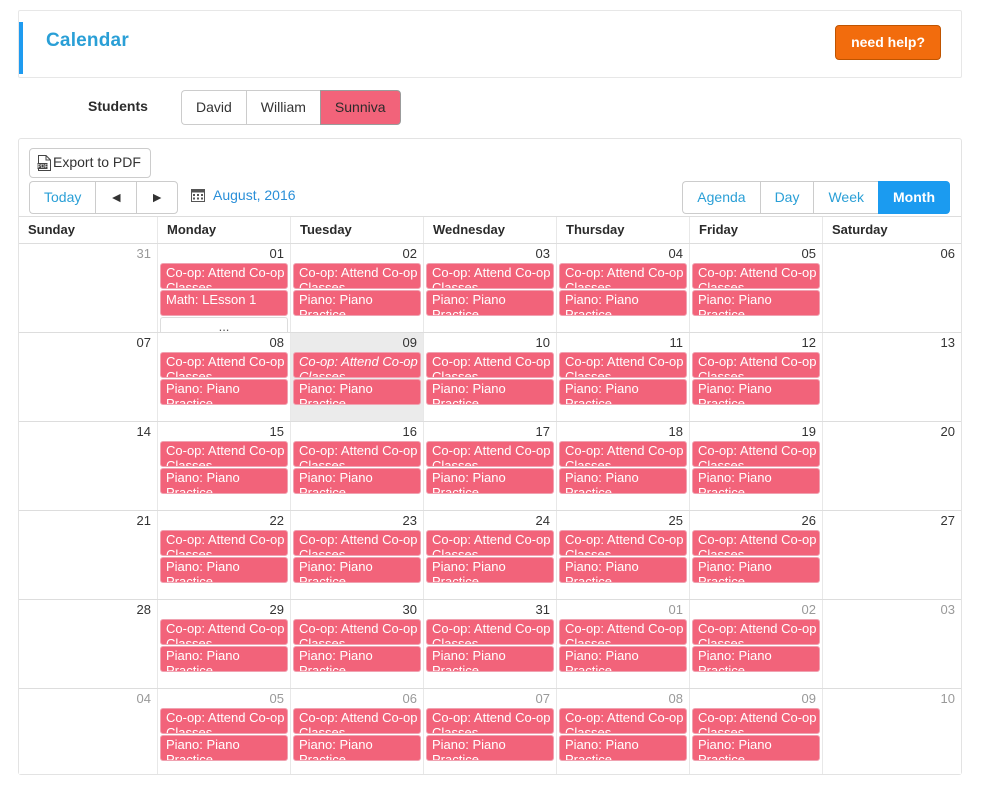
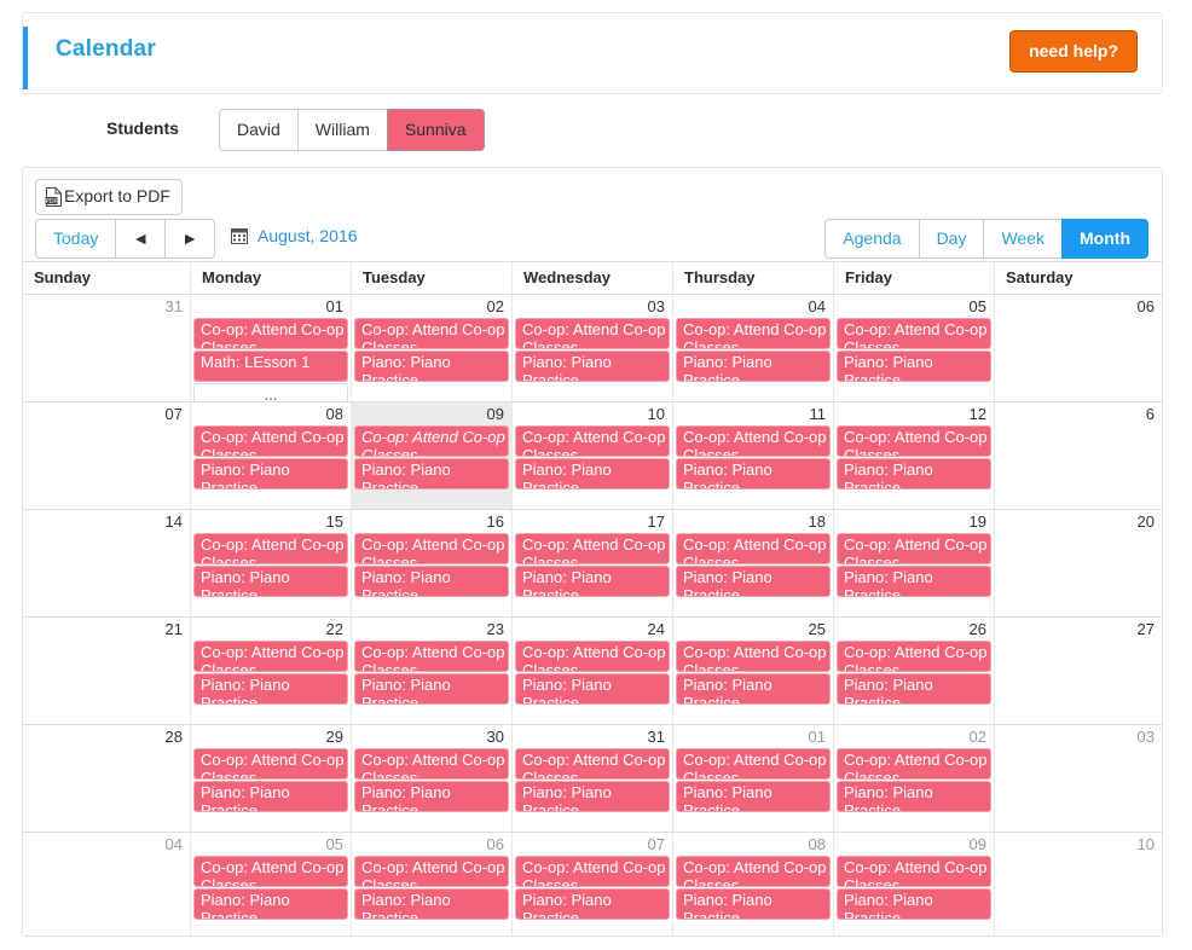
  Calendar
  need help?
  Students
  David
  William
  Sunniva
  Export to PDF
  Today
  ◄
  ►
  August, 2016
  Agenda
  Day
  Week
  Month
  Sunday
  Monday
  Tuesday
  Wednesday
  Thursday
  Friday
  Saturday
  31
  01
  Co-op: Attend Co-op Classes
  Math: LEsson 1
  ...
  02
  Co-op: Attend Co-op Classes
  Piano: Piano Practice
  03
  Co-op: Attend Co-op Classes
  Piano: Piano Practice
  04
  Co-op: Attend Co-op Classes
  Piano: Piano Practice
  05
  Co-op: Attend Co-op Classes
  Piano: Piano Practice
  06
  07
  08
  Co-op: Attend Co-op Classes
  Piano: Piano Practice
  09
  Co-op: Attend Co-op Classes
  Piano: Piano Practice
  10
  Co-op: Attend Co-op Classes
  Piano: Piano Practice
  11
  Co-op: Attend Co-op Classes
  Piano: Piano Practice
  12
  Co-op: Attend Co-op Classes
  Piano: Piano Practice
- 13
+ 6
  14
  15
  Co-op: Attend Co-op Classes
  Piano: Piano Practice
  16
  Co-op: Attend Co-op Classes
  Piano: Piano Practice
  17
  Co-op: Attend Co-op Classes
  Piano: Piano Practice
  18
  Co-op: Attend Co-op Classes
  Piano: Piano Practice
  19
  Co-op: Attend Co-op Classes
  Piano: Piano Practice
  20
  21
  22
  Co-op: Attend Co-op Classes
  Piano: Piano Practice
  23
  Co-op: Attend Co-op Classes
  Piano: Piano Practice
  24
  Co-op: Attend Co-op Classes
  Piano: Piano Practice
  25
  Co-op: Attend Co-op Classes
  Piano: Piano Practice
  26
  Co-op: Attend Co-op Classes
  Piano: Piano Practice
  27
  28
  29
  Co-op: Attend Co-op Classes
  Piano: Piano Practice
  30
  Co-op: Attend Co-op Classes
  Piano: Piano Practice
  31
  Co-op: Attend Co-op Classes
  Piano: Piano Practice
  01
  Co-op: Attend Co-op Classes
  Piano: Piano Practice
  02
  Co-op: Attend Co-op Classes
  Piano: Piano Practice
  03
  04
  05
  Co-op: Attend Co-op Classes
  Piano: Piano Practice
  06
  Co-op: Attend Co-op Classes
  Piano: Piano Practice
  07
  Co-op: Attend Co-op Classes
  Piano: Piano Practice
  08
  Co-op: Attend Co-op Classes
  Piano: Piano Practice
  09
  Co-op: Attend Co-op Classes
  Piano: Piano Practice
  10
